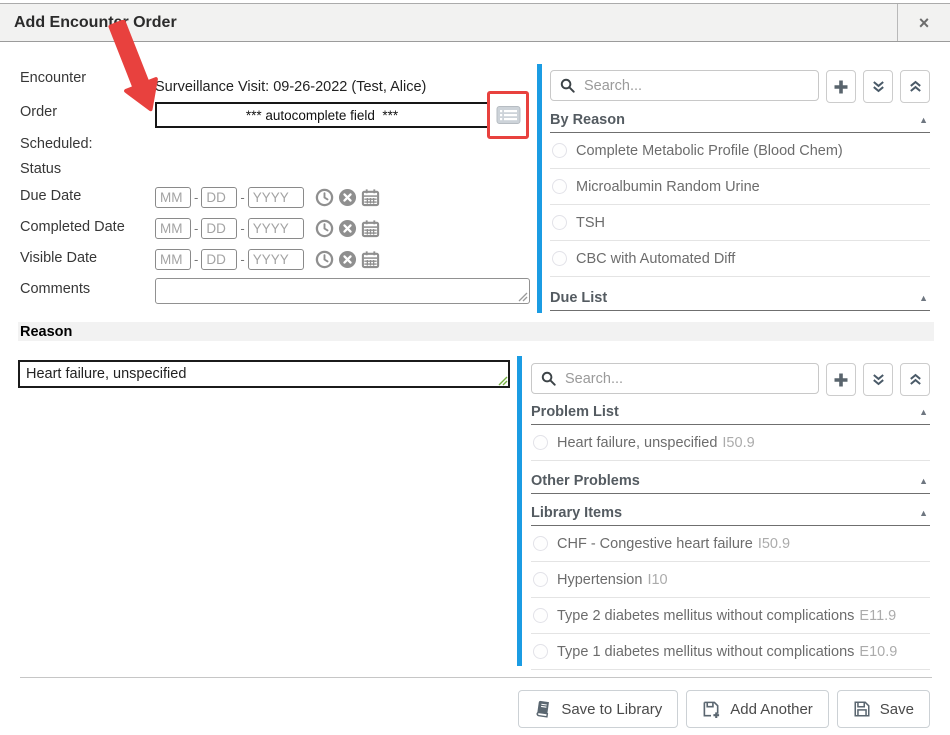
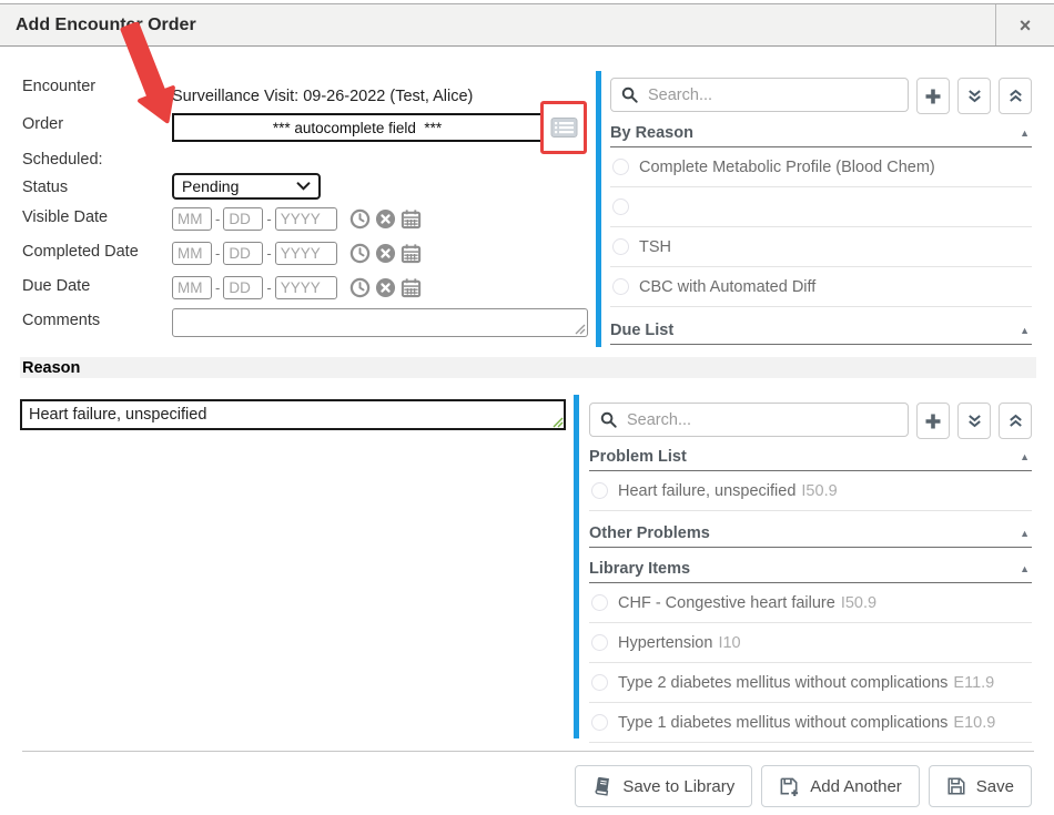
  Add Encount Order
  ×
  Encounter
  Order
  Scheduled:
  Status
- Due Date
+ Visible Date
  Completed Date
- Visible Date
+ Due Date
  Comments
  Surveillance Visit: 09-26-2022 (Test, Alice)
  *** autocomplete field ***
+ Pending
  MM
  -
  DD
  -
  YYYY
  MM
  -
  DD
  -
  YYYY
  MM
  -
  DD
  -
  YYYY
  Search...
  By Reason
  ▲
  Complete Metabolic Profile (Blood Chem)
- Microalbumin Random Urine
  TSH
  CBC with Automated Diff
  Due List
  ▲
  Reason
  Heart failure, unspecified
  Search...
  Problem List
  ▲
  Heart failure, unspecified
  I50.9
  Other Problems
  ▲
  Library Items
  ▲
  CHF - Congestive heart failure
  I50.9
  Hypertension
  I10
  Type 2 diabetes mellitus without complications
  E11.9
  Type 1 diabetes mellitus without complications
  E10.9
  Save to Library
  Add Another
  Save
